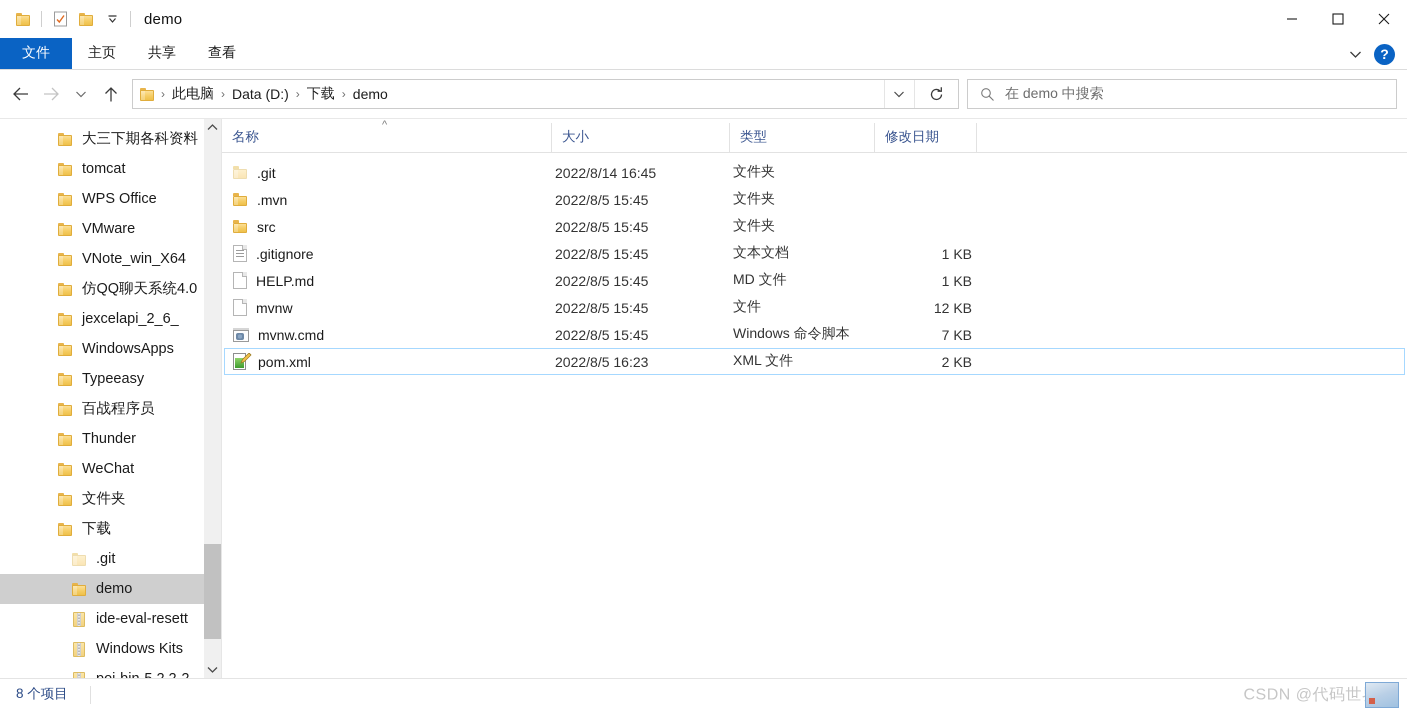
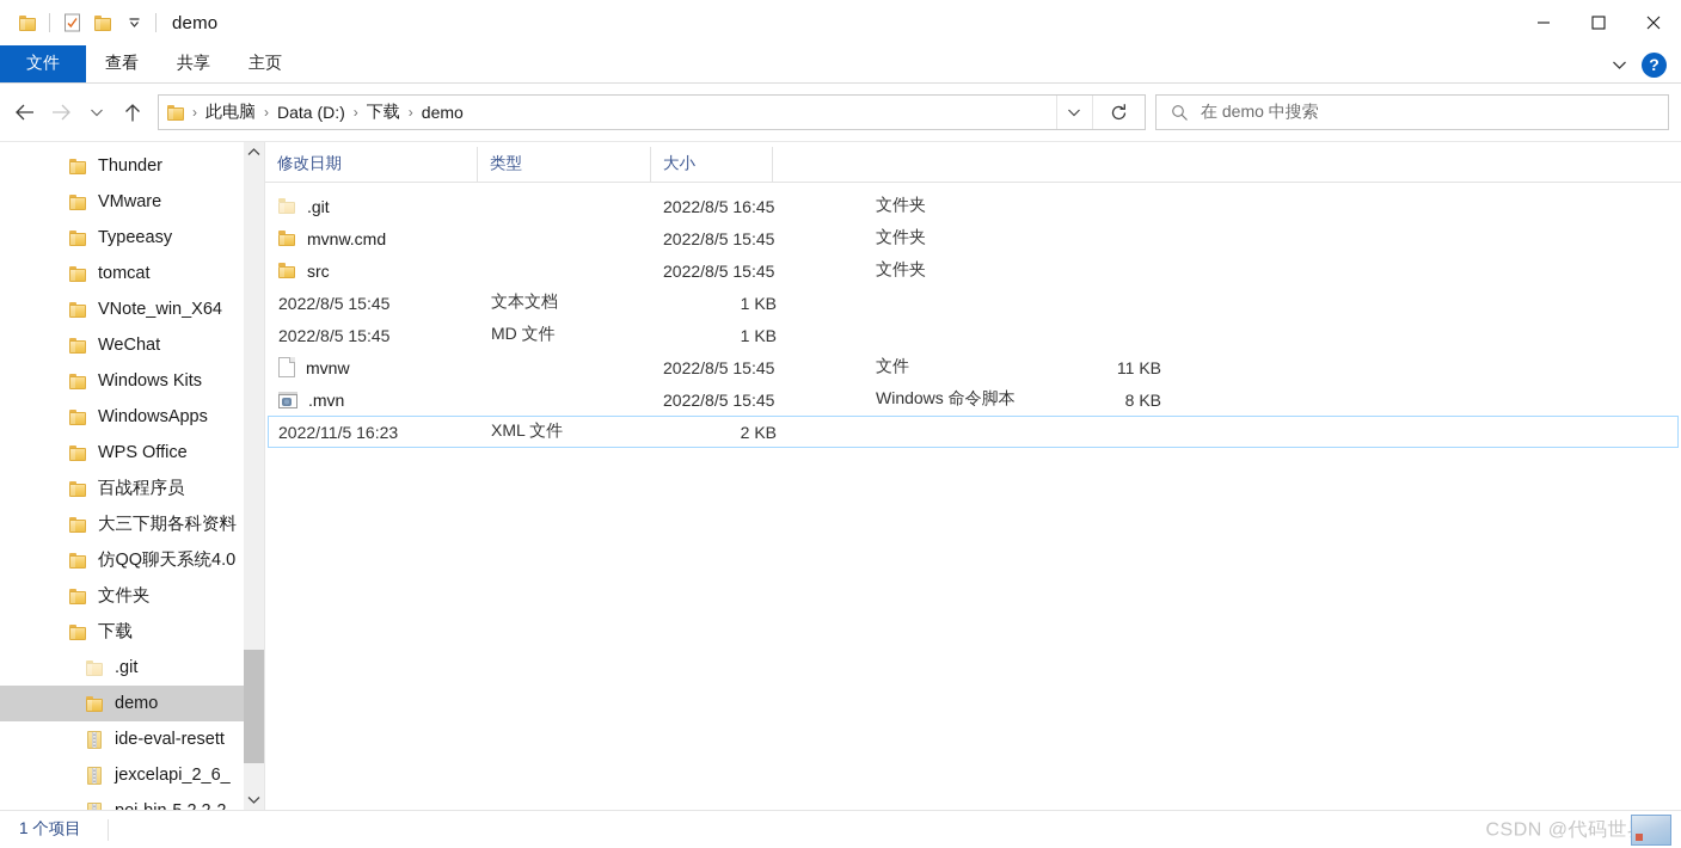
  demo
  文件
- 主页
+ 查看
  共享
- 查看
+ 主页
  ?
  ›
  此电脑
  ›
  Data (D:)
  ›
  下载
  ›
  demo
  在 demo 中搜索
- 大三下期各科资料
+ Thunder
- tomcat
+ VMware
- WPS Office
+ Typeeasy
- VMware
+ tomcat
  VNote_win_X64
- 仿QQ聊天系统4.0
+ WeChat
- jexcelapi_2_6_
+ Windows Kits
  WindowsApps
- Typeeasy
+ WPS Office
  百战程序员
- Thunder
+ 大三下期各科资料
- WeChat
+ 仿QQ聊天系统4.0
  文件夹
  下载
  .git
  demo
  ide-eval-resett
- Windows Kits
+ jexcelapi_2_6_
- 名称
- ^
- 大小
+ 修改日期
  类型
- 修改日期
+ 大小
  .git
- 2022/8/14 16:45
+ 2022/8/5 16:45
  文件夹
- .mvn
+ mvnw.cmd
  2022/8/5 15:45
  文件夹
  src
  2022/8/5 15:45
  文件夹
- .gitignore
  2022/8/5 15:45
  文本文档
  1 KB
- HELP.md
  2022/8/5 15:45
  MD 文件
  1 KB
  mvnw
  2022/8/5 15:45
  文件
- 12 KB
+ 11 KB
- mvnw.cmd
+ .mvn
  2022/8/5 15:45
  Windows 命令脚本
- 7 KB
+ 8 KB
- pom.xml
- 2022/8/5 16:23
+ 2022/11/5 16:23
  XML 文件
  2 KB
- 8 个项目
+ 1 个项目
  CSDN @代码世
